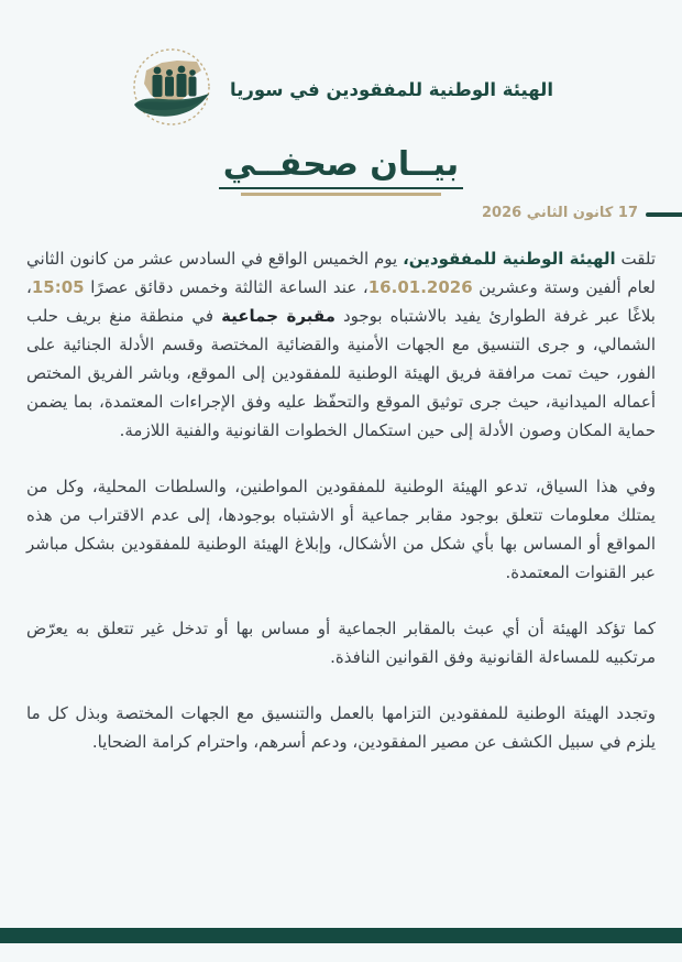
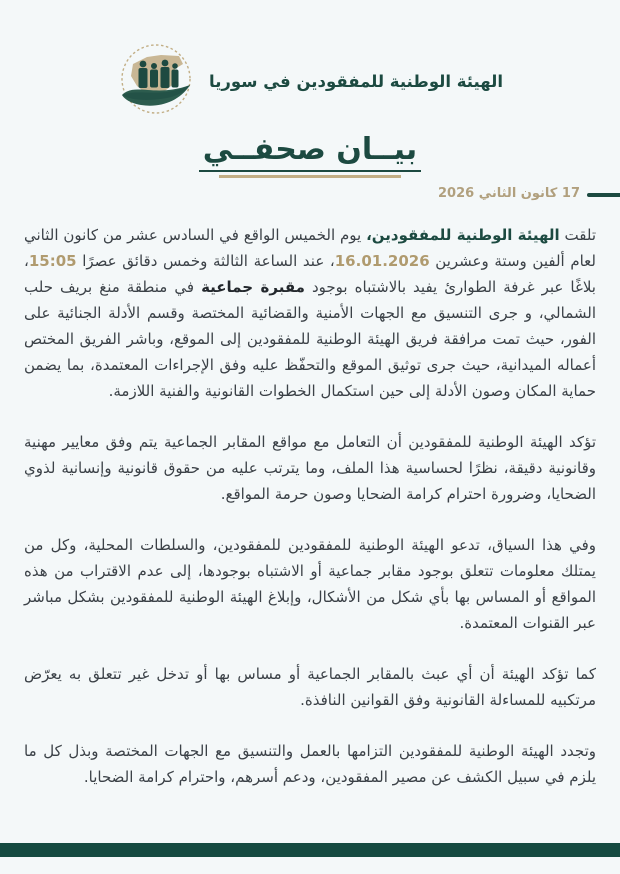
  الهيئة الوطنية للمفقودين في سوريا
  بيــان صحفــي
  17 كانون الثاني 2026
  تلقت الهيئة الوطنية للمفقودين، يوم الخميس الواقع في السادس عشر من كانون الثاني لعام ألفين وستة وعشرين 16.01.2026، عند الساعة الثالثة وخمس دقائق عصرًا 15:05، بلاغًا عبر غرفة الطوارئ يفيد بالاشتباه بوجود مقبرة جماعية في منطقة منغ بريف حلب الشمالي، و جرى التنسيق مع الجهات الأمنية والقضائية المختصة وقسم الأدلة الجنائية على الفور، حيث تمت مرافقة فريق الهيئة الوطنية للمفقودين إلى الموقع، وباشر الفريق المختص أعماله الميدانية، حيث جرى توثيق الموقع والتحفّظ عليه وفق الإجراءات المعتمدة، بما يضمن حماية المكان وصون الأدلة إلى حين استكمال الخطوات القانونية والفنية اللازمة.
+ تؤكد الهيئة الوطنية للمفقودين أن التعامل مع مواقع المقابر الجماعية يتم وفق معايير مهنية وقانونية دقيقة، نظرًا لحساسية هذا الملف، وما يترتب عليه من حقوق قانونية وإنسانية لذوي الضحايا، وضرورة احترام كرامة الضحايا وصون حرمة المواقع.
- وفي هذا السياق، تدعو الهيئة الوطنية للمفقودين المواطنين، والسلطات المحلية، وكل من يمتلك معلومات تتعلق بوجود مقابر جماعية أو الاشتباه بوجودها، إلى عدم الاقتراب من هذه المواقع أو المساس بها بأي شكل من الأشكال، وإبلاغ الهيئة الوطنية للمفقودين بشكل مباشر عبر القنوات المعتمدة.
+ وفي هذا السياق، تدعو الهيئة الوطنية للمفقودين للمفقودين، والسلطات المحلية، وكل من يمتلك معلومات تتعلق بوجود مقابر جماعية أو الاشتباه بوجودها، إلى عدم الاقتراب من هذه المواقع أو المساس بها بأي شكل من الأشكال، وإبلاغ الهيئة الوطنية للمفقودين بشكل مباشر عبر القنوات المعتمدة.
  كما تؤكد الهيئة أن أي عبث بالمقابر الجماعية أو مساس بها أو تدخل غير تتعلق به يعرّض مرتكبيه للمساءلة القانونية وفق القوانين النافذة.
  وتجدد الهيئة الوطنية للمفقودين التزامها بالعمل والتنسيق مع الجهات المختصة وبذل كل ما يلزم في سبيل الكشف عن مصير المفقودين، ودعم أسرهم، واحترام كرامة الضحايا.
